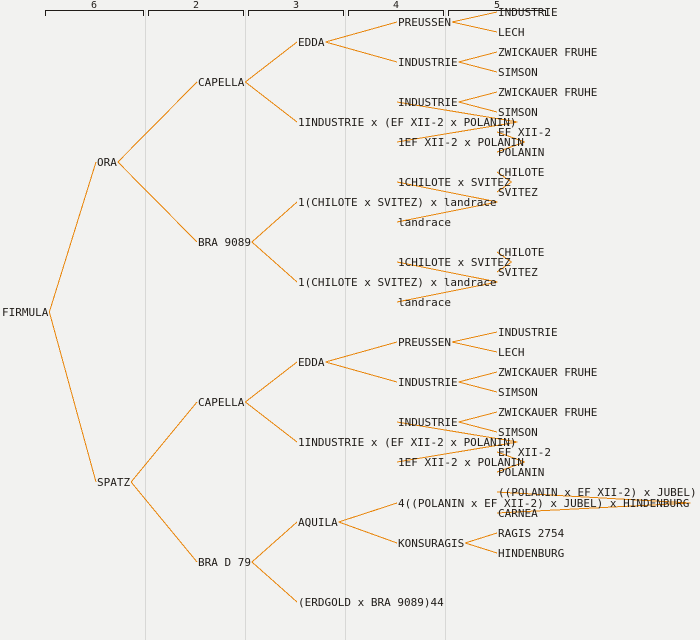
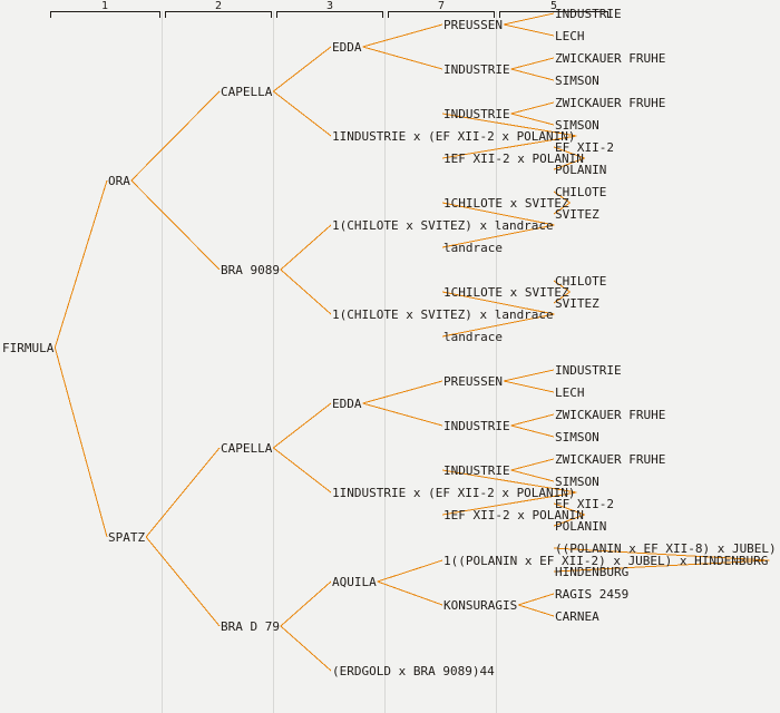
- 6
+ 1
  2
  3
- 4
+ 7
  5
  FIRMULA
  ORA
  SPATZ
  CAPELLA
  BRA 9089
  CAPELLA
  BRA D 79
  EDDA
  1INDUSTRIE x (EF XII-2 x POLANIN)
  1(CHILOTE x SVITEZ) x landrace
  1(CHILOTE x SVITEZ) x landrace
  EDDA
  1INDUSTRIE x (EF XII-2 x POLANIN)
  AQUILA
  (ERDGOLD x BRA 9089)44
  PREUSSEN
  INDUSTRIE
  INDUSTRIE
  1EF XII-2 x POLANIN
  1CHILOTE x SVITEZ
  landrace
  1CHILOTE x SVITEZ
  landrace
  PREUSSEN
  INDUSTRIE
  INDUSTRIE
  1EF XII-2 x POLANIN
- 4((POLANIN x EF XII-2) x JUBEL) x HINDENBURG
+ 1((POLANIN x EF XII-2) x JUBEL) x HINDENBURG
  KONSURAGIS
  INDUSTRIE
  LECH
  ZWICKAUER FRUHE
  SIMSON
  ZWICKAUER FRUHE
  SIMSON
  EF XII-2
  POLANIN
  CHILOTE
  SVITEZ
  CHILOTE
  SVITEZ
  INDUSTRIE
  LECH
  ZWICKAUER FRUHE
  SIMSON
  ZWICKAUER FRUHE
  SIMSON
  EF XII-2
  POLANIN
- ((POLANIN x EF XII-2) x JUBEL)
+ ((POLANIN x EF XII-8) x JUBEL)
- CARNEA
+ HINDENBURG
- RAGIS 2754
+ RAGIS 2459
- HINDENBURG
+ CARNEA
